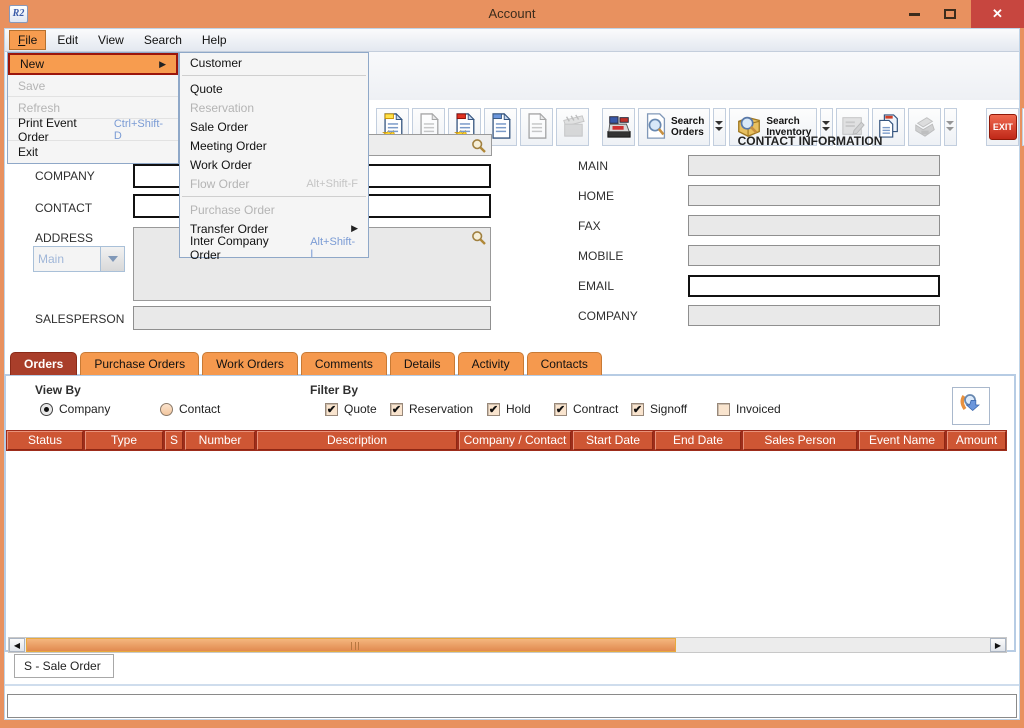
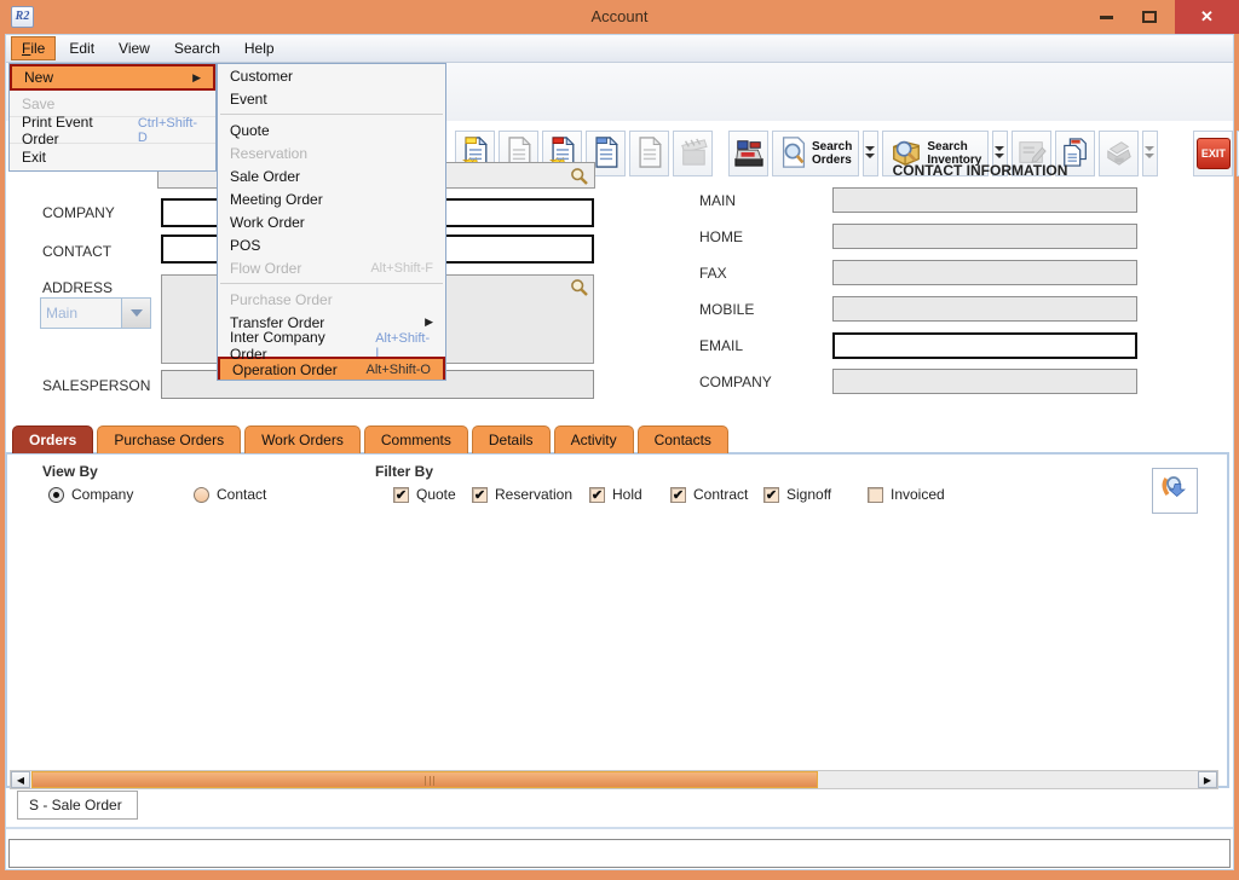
  R2
  Account
  ✕
  File
  Edit
  View
  Search
  Help
  Search
  Orders
  Search
  Inventory
  EXIT
  COMPANY
  CONTACT
  ADDRESS
  Main
  SALESPERSON
  CONTACT INFORMATION
  MAIN
  HOME
  FAX
  MOBILE
  EMAIL
  COMPANY
  Orders
  Purchase Orders
  Work Orders
  Comments
  Details
  Activity
  Contacts
  View By
  Filter By
  Company
  Contact
  Quote
  Reservation
  Hold
  Contract
  Signoff
  Invoiced
- Status
- Type
- S
- Number
- Description
- Company / Contact
- Start Date
- End Date
- Sales Person
- Event Name
- Amount
  ◀
  ▶
  S - Sale Order
  New
  ▶
  Save
- Refresh
  Print Event Order
  Ctrl+Shift-D
  Exit
  Customer
+ Event
  Quote
  Reservation
  Sale Order
  Meeting Order
  Work Order
+ POS
  Flow Order
  Alt+Shift-F
  Purchase Order
  Transfer Order
  ▶
  Inter Company Order
  Alt+Shift-I
+ Operation Order
+ Alt+Shift-O
